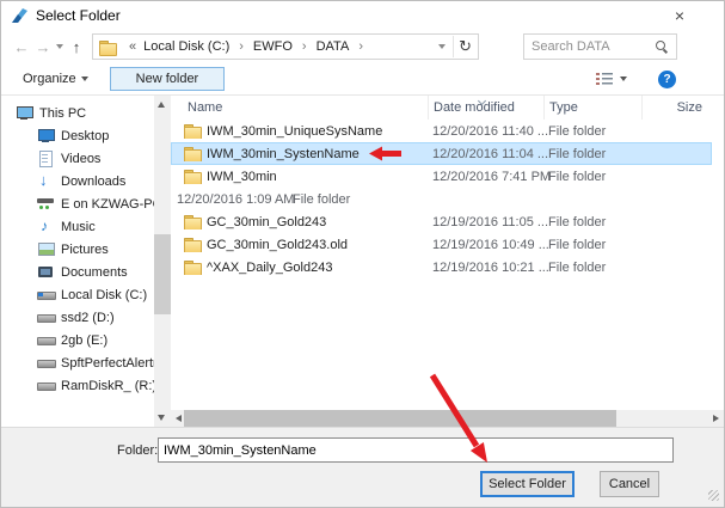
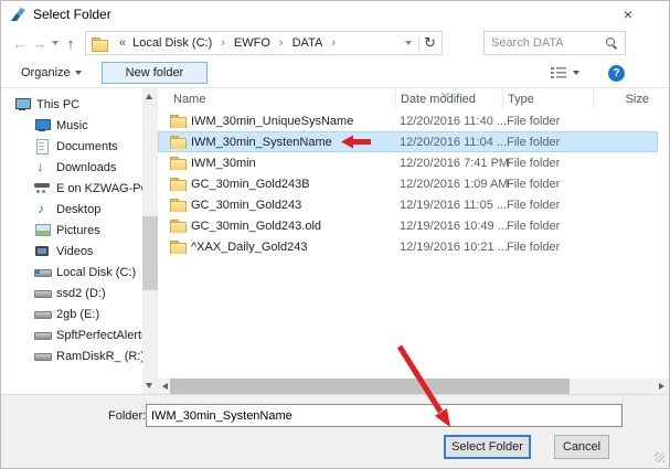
  Select Folder
  ×
  ←
  →
  ↑
  «
  Local Disk (C:)
  ›
  EWFO
  ›
  DATA
  ›
  ↻
  Search DATA
  Organize
  New folder
  ?
  This PC
- Desktop
+ Music
- Videos
+ Documents
  Downloads
  E on KZWAG-P
- Music
+ Desktop
  Pictures
- Documents
+ Videos
  Local Disk (C:)
  ssd2 (D:)
  2gb (E:)
  SpftPerfectAlert
  RamDiskR_ (R:
  Name
  Date modified
  Type
  Size
  IWM_30min_UniqueSysName
  12/20/2016 11:40 ...
  File folder
  IWM_30min_SystenName
  12/20/2016 11:04 ...
  File folder
  IWM_30min
  12/20/2016 7:41 PM
  File folder
+ GC_30min_Gold243B
  12/20/2016 1:09 AM
  File folder
  GC_30min_Gold243
  12/19/2016 11:05 ...
  File folder
  GC_30min_Gold243.old
  12/19/2016 10:49 ...
  File folder
  ^XAX_Daily_Gold243
  12/19/2016 10:21 ...
  File folder
  Folder:
  IWM_30min_SystenName
  Select Folder
  Cancel
